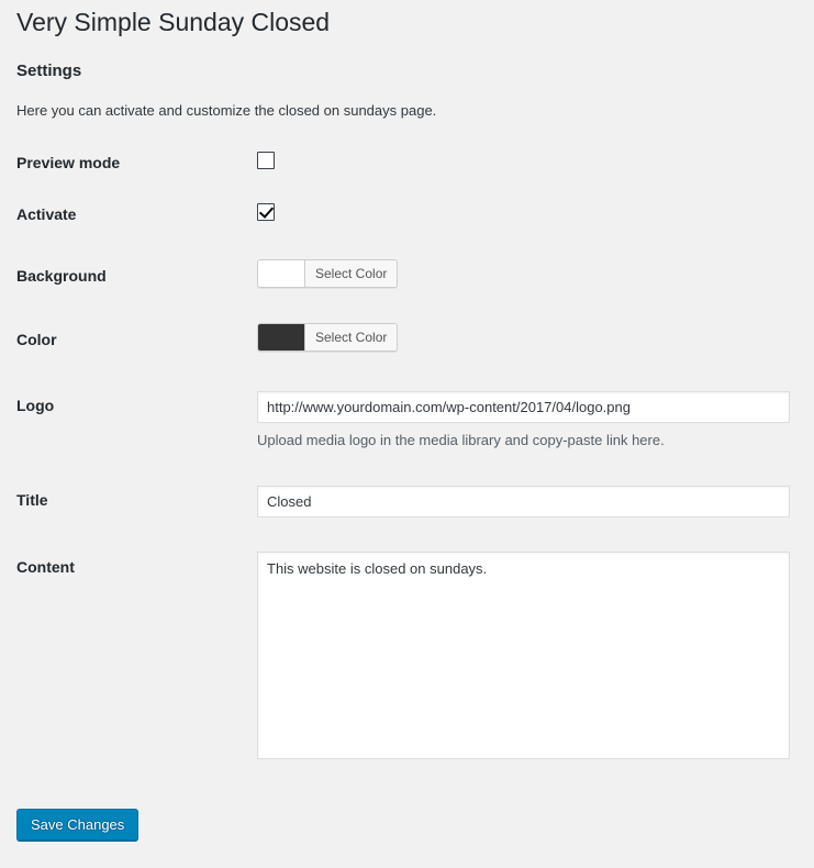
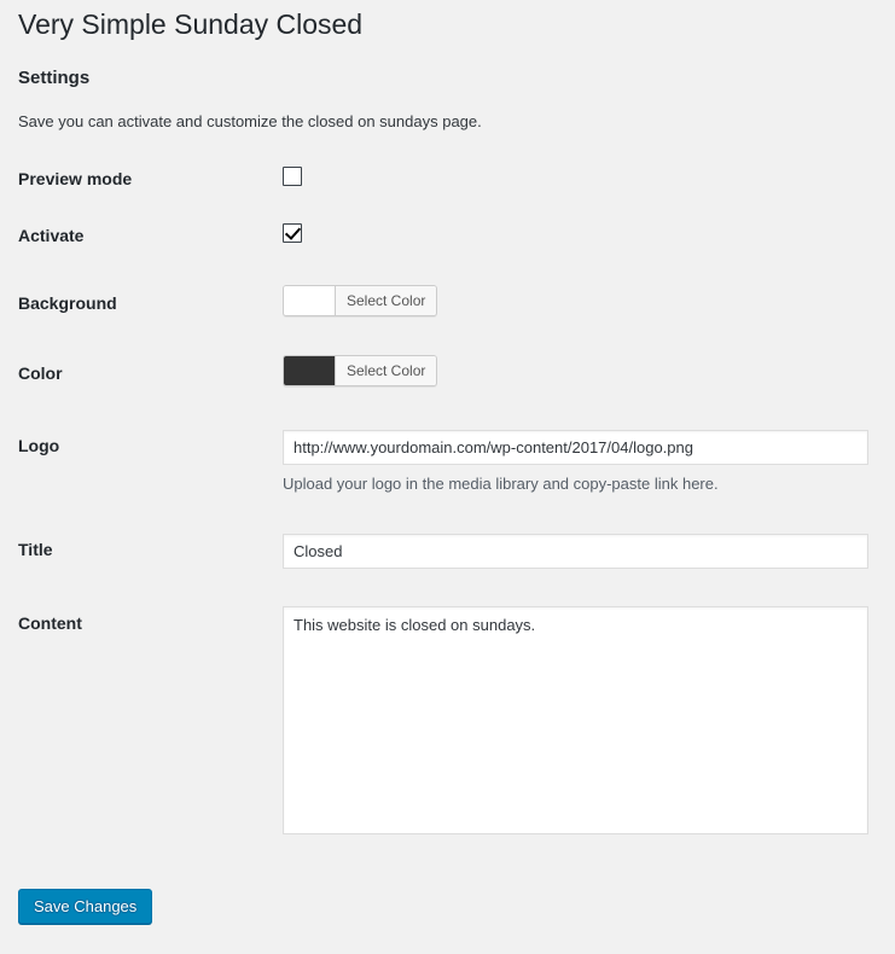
  Very Simple Sunday Closed
  Settings
- Here you can activate and customize the closed on sundays page.
+ Save you can activate and customize the closed on sundays page.
  Preview mode
  Activate
  Background	Select Color
  Color	Select Color
- Logo	http://www.yourdomain.com/wp-content/2017/04/logo.png Upload media logo in the media library and copy-paste link here.
+ Logo	http://www.yourdomain.com/wp-content/2017/04/logo.png Upload your logo in the media library and copy-paste link here.
  Title	Closed
  Content	This website is closed on sundays.
  Save Changes
